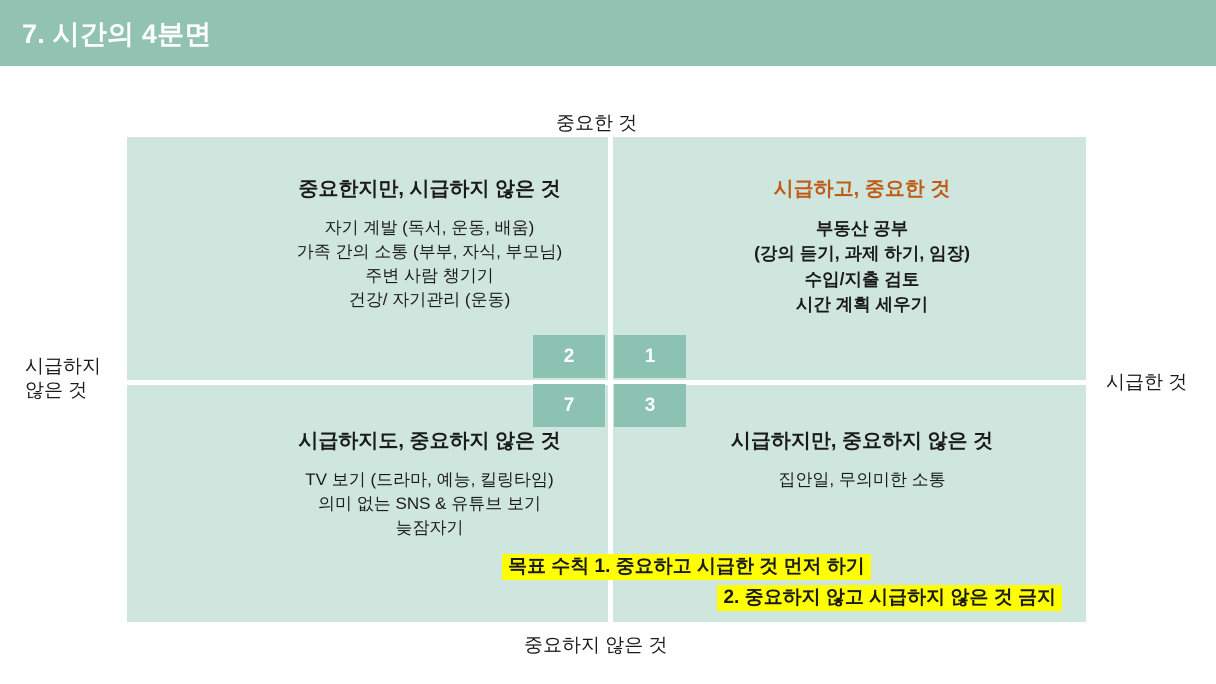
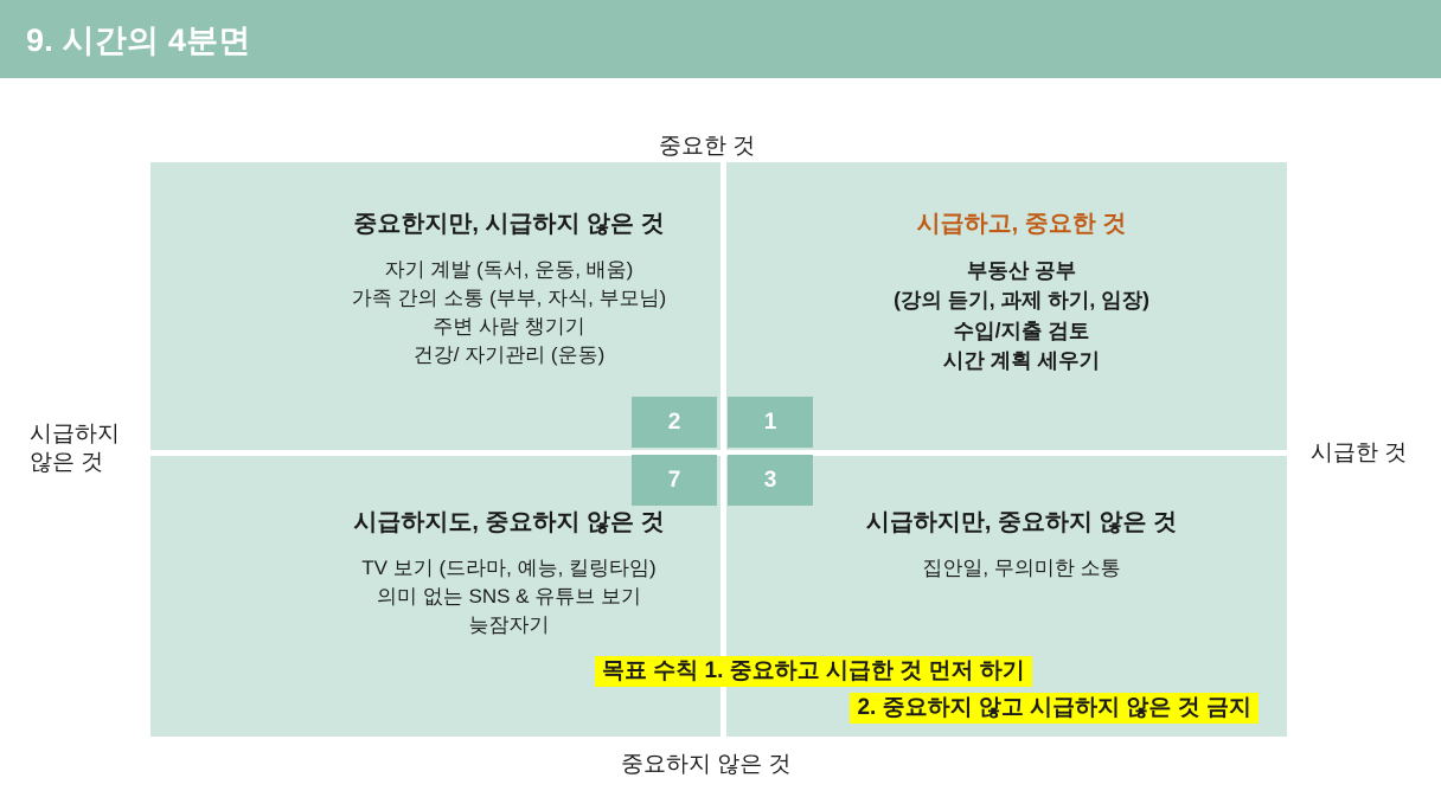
- 7. 시간의 4분면
+ 9. 시간의 4분면
  중요한지만, 시급하지 않은 것
  자기 계발 (독서, 운동, 배움)
  가족 간의 소통 (부부, 자식, 부모님)
  주변 사람 챙기기
  건강/ 자기관리 (운동)
  시급하고, 중요한 것
  부동산 공부
  (강의 듣기, 과제 하기, 임장)
  수입/지출 검토
  시간 계획 세우기
  시급하지도, 중요하지 않은 것
  TV 보기 (드라마, 예능, 킬링타임)
  의미 없는 SNS & 유튜브 보기
  늦잠자기
  시급하지만, 중요하지 않은 것
  집안일, 무의미한 소통
  2
  1
  7
  3
  목표 수칙 1. 중요하고 시급한 것 먼저 하기
  2. 중요하지 않고 시급하지 않은 것 금지
  중요한 것
  중요하지 않은 것
  시급한 것
  시급하지
  않은 것
